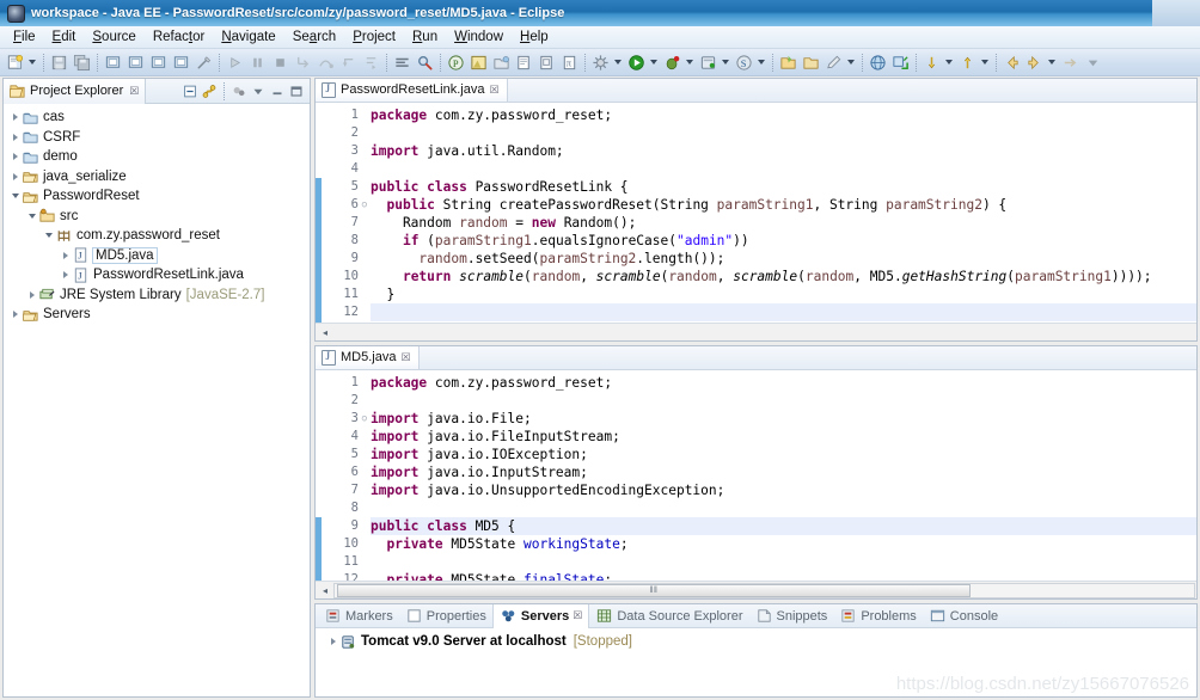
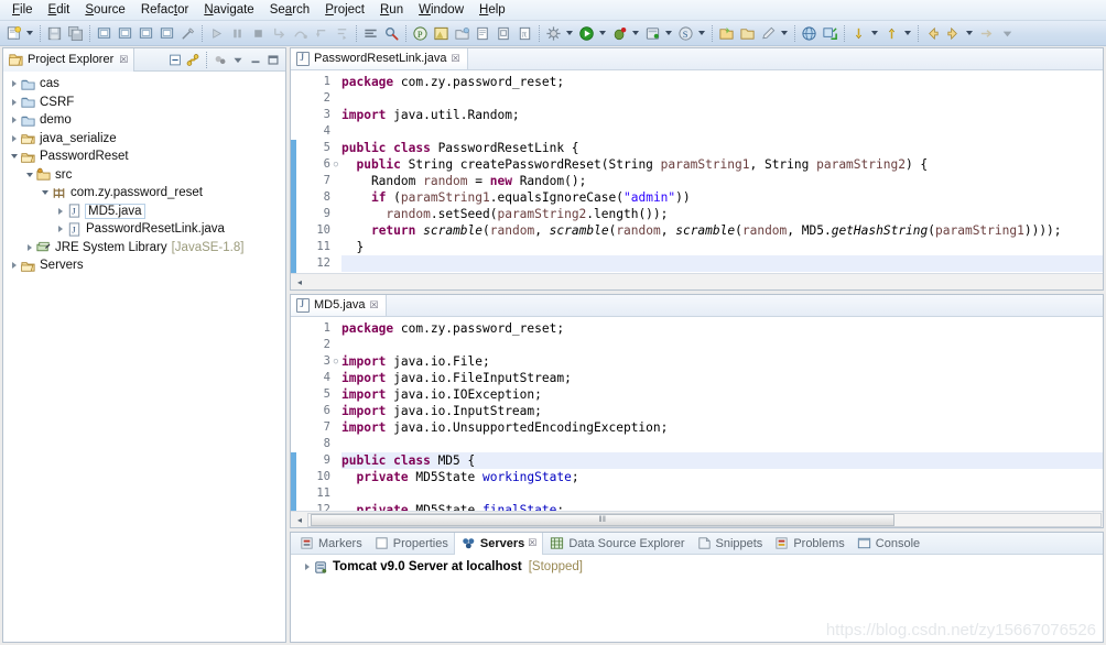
- workspace - Java EE - PasswordReset/src/com/zy/password_reset/MD5.java - Eclipse
  File
  Edit
  Source
  Refactor
  Navigate
  Search
  Project
  Run
  Window
  Help
  P
  π
  S
  Project Explorer
  ☒
  cas
  CSRF
  demo
  java_serialize
  PasswordReset
  src
  com.zy.password_reset
  J
  MD5.java
  J
  PasswordResetLink.java
  JRE System Library
- [JavaSE-2.7]
+ [JavaSE-1.8]
  Servers
  PasswordResetLink.java
  ☒
  1
  2
  3
  4
  5
  6
  ○
  7
  8
  9
  10
  11
  12
  package com.zy.password_reset;
  import java.util.Random;
  public class PasswordResetLink {
  public String createPasswordReset(String paramString1, String paramString2) {
  Random random = new Random();
  if (paramString1.equalsIgnoreCase("admin"))
  random.setSeed(paramString2.length());
  return scramble(random, scramble(random, scramble(random, MD5.getHashString(paramString1))));
  }
  ◂
  MD5.java
  ☒
  1
  2
  3
  ○
  4
  5
  6
  7
  8
  9
  10
  11
  12
  package com.zy.password_reset;
  import java.io.File;
  import java.io.FileInputStream;
  import java.io.IOException;
  import java.io.InputStream;
  import java.io.UnsupportedEncodingException;
  public class MD5 {
  private MD5State workingState;
  private MD5State finalState;
  ◂
  Markers
  Properties
  Servers
  ☒
  Data Source Explorer
  Snippets
  Problems
  Console
  Tomcat v9.0 Server at localhost
  [Stopped]
  https://blog.csdn.net/zy15667076526
